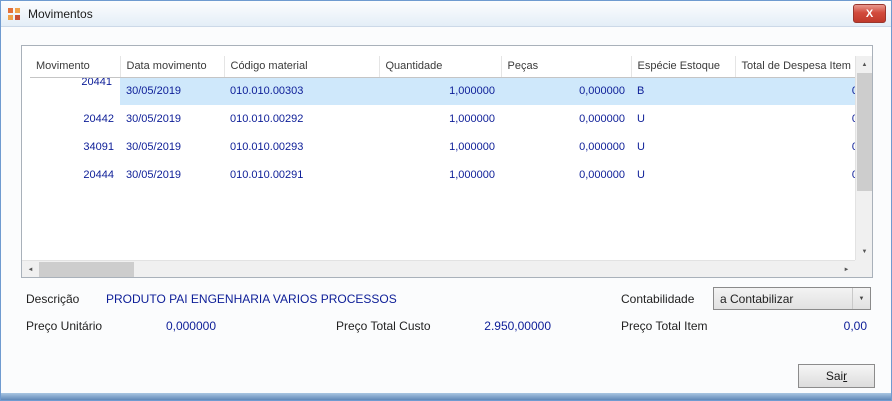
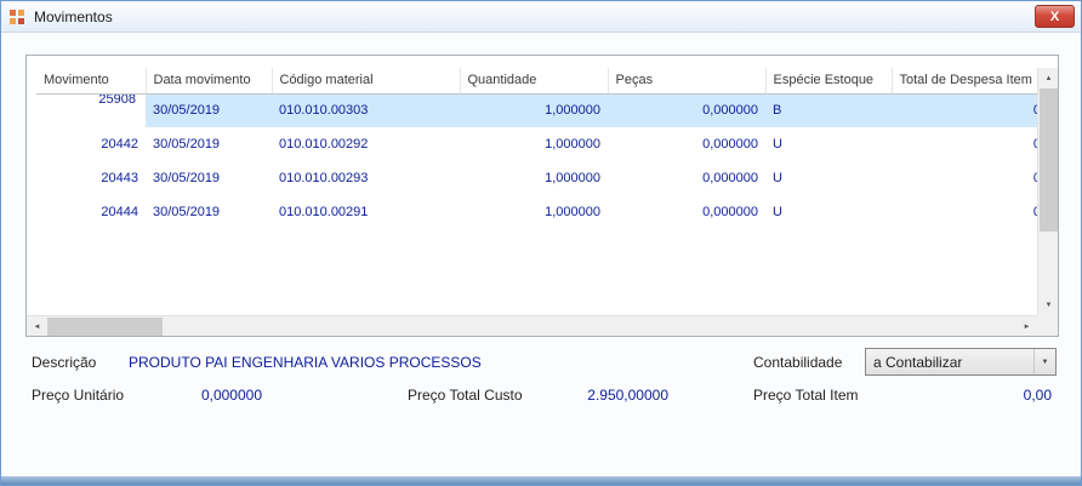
  Movimentos
  X
  Movimento	Data movimento	Código material	Quantidade	Peças	Espécie Estoque	Total de Despesa Item
- 20441	30/05/2019	010.010.00303	1,000000	0,000000	B
+ 25908	30/05/2019	010.010.00303	1,000000	0,000000	B
  20442	30/05/2019	010.010.00292	1,000000	0,000000	U
- 34091	30/05/2019	010.010.00293	1,000000	0,000000	U
+ 20443	30/05/2019	010.010.00293	1,000000	0,000000	U
  20444	30/05/2019	010.010.00291	1,000000	0,000000	U
  Descrição
  PRODUTO PAI ENGENHARIA VARIOS PROCESSOS
  Contabilidade
  a Contabilizar
  Preço Unitário
  0,000000
  Preço Total Custo
  2.950,00000
  Preço Total Item
  0,00
- Sair
